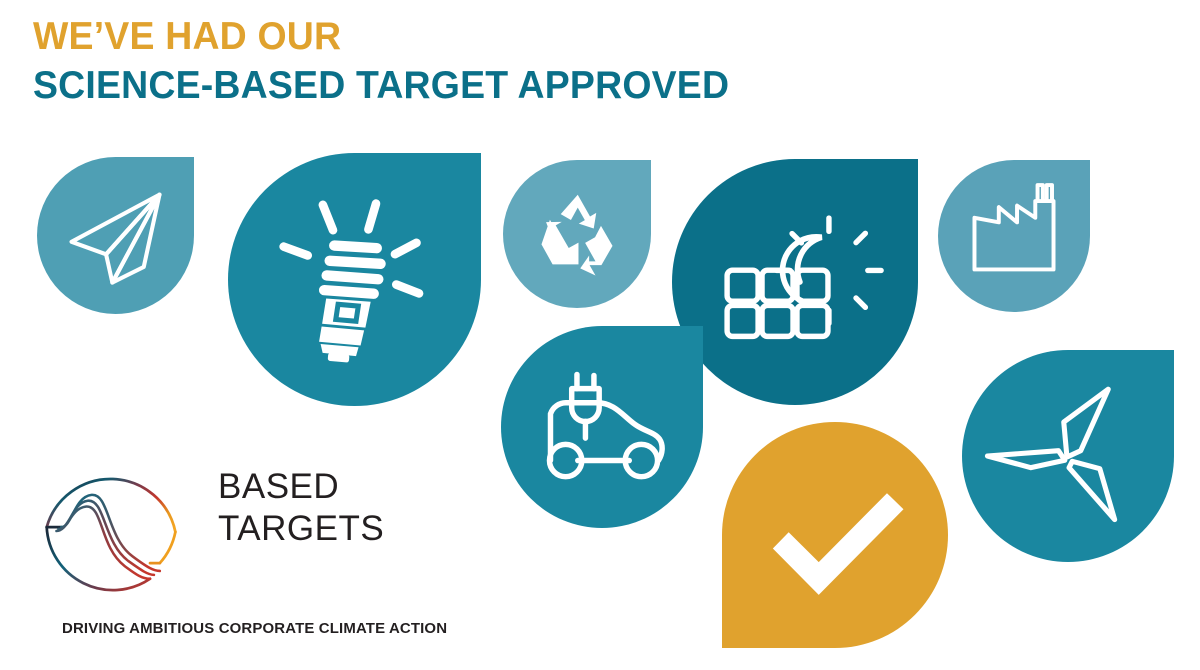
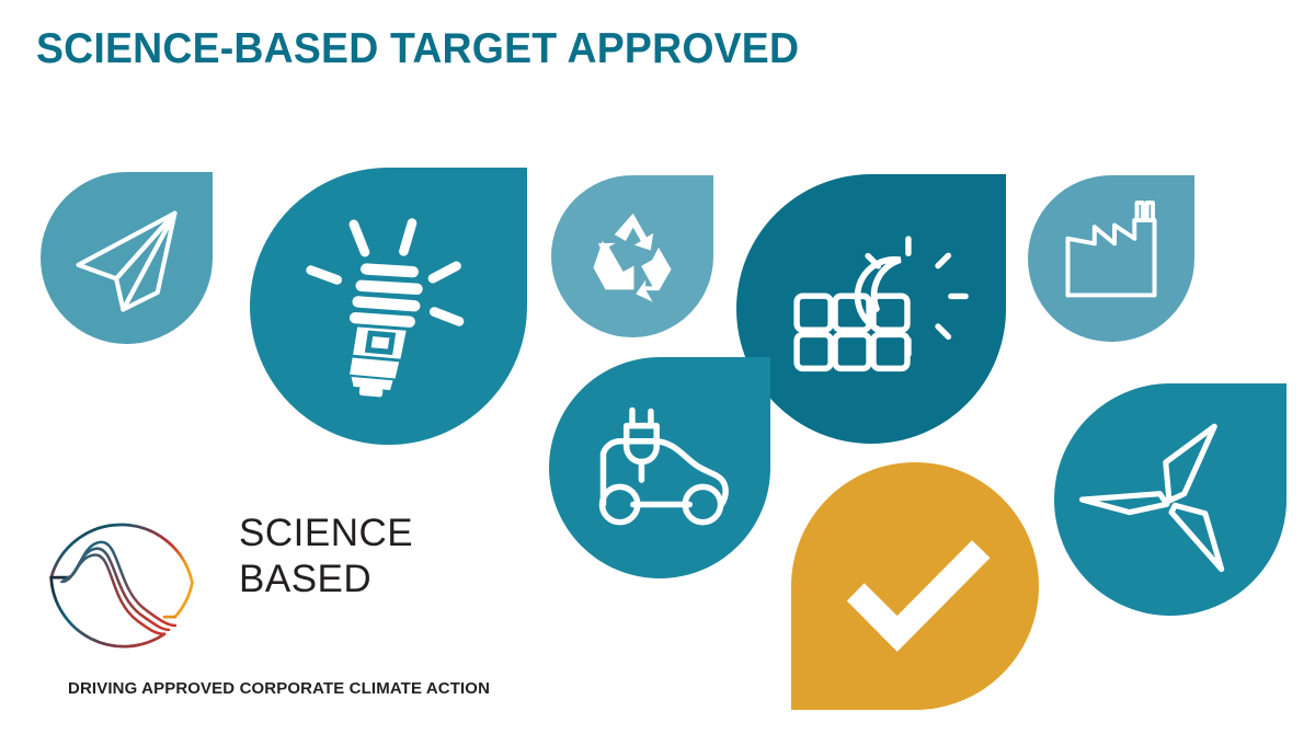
- WE’VE HAD OUR
  SCIENCE-BASED TARGET APPROVED
+ SCIENCE
  BASED
- TARGETS
- DRIVING AMBITIOUS CORPORATE CLIMATE ACTION
+ DRIVING APPROVED CORPORATE CLIMATE ACTION
